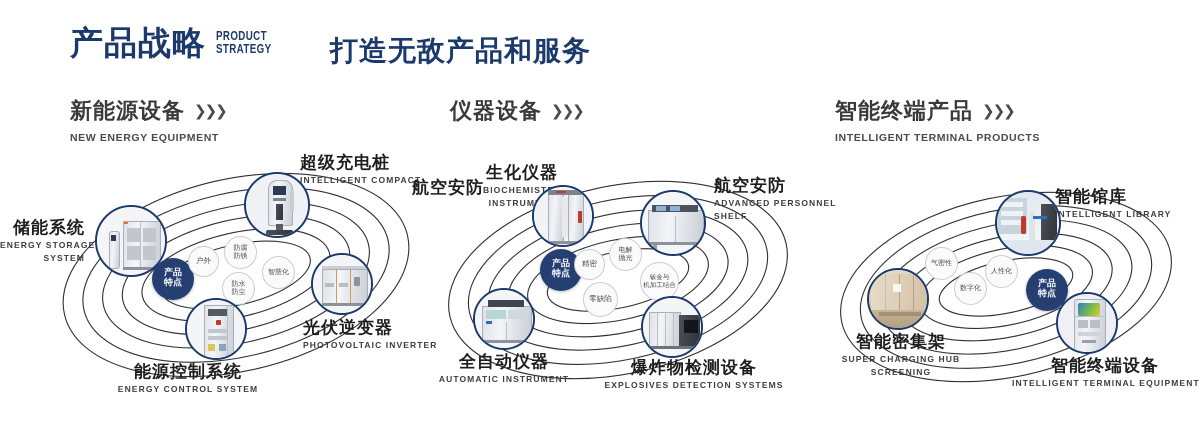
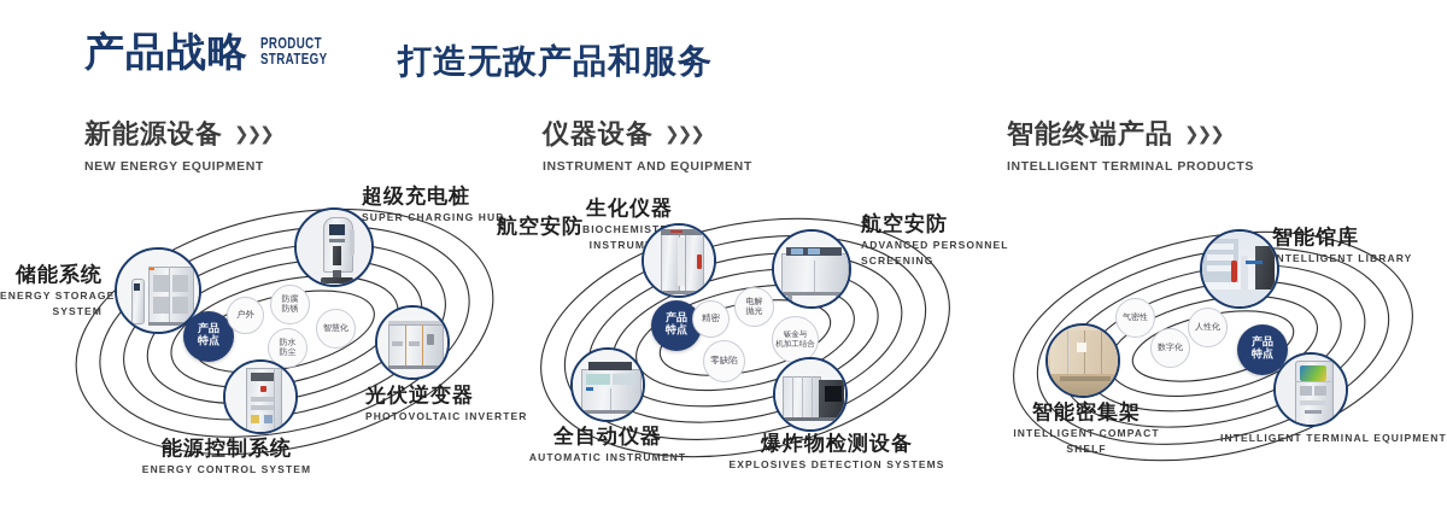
  产品战略
  PRODUCT
  STRATEGY
  打造无敌产品和服务
  新能源设备
  ❯❯❯
  NEW ENERGY EQUIPMENT
  仪器设备
  ❯❯❯
+ INSTRUMENT AND EQUIPMENT
  智能终端产品
  ❯❯❯
  INTELLIGENT TERMINAL PRODUCTS
  产品
  特点
  户外
  防腐
  防锈
  防水
  防尘
  智慧化
  储能系统
  ENERGY STORAGE
  SYSTEM
  超级充电桩
- INTELLIGENT COMPACT
+ SUPER CHARGING HUB
  光伏逆变器
  PHOTOVOLTAIC INVERTER
  能源控制系统
  ENERGY CONTROL SYSTEM
  航空安防
  生化仪器
  INSTRUM
  航空安防
  ADVANCED PERSONNEL
- SHELF
+ SCREENING
  产品
  特点
  精密
  电解
  抛光
  零缺陷
  钣金与
  机加工结合
  全自动仪器
  AUTOMATIC INSTRUMENT
  爆炸物检测设备
  EXPLOSIVES DETECTION SYSTEMS
  智能馆库
  INTELLIGENT LIBRARY
  气密性
  数字化
  人性化
  产品
  特点
  智能密集架
- SUPER CHARGING HUB
+ INTELLIGENT COMPACT
- SCREENING
+ SHELF
- 智能终端设备
  INTELLIGENT TERMINAL EQUIPMENT
